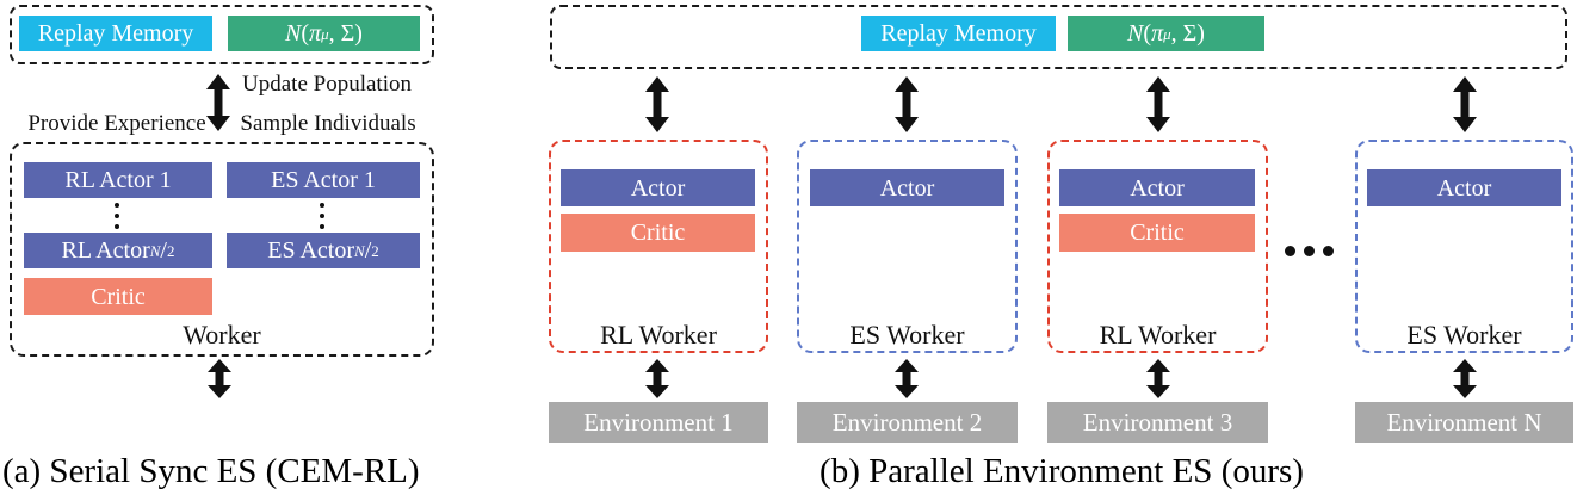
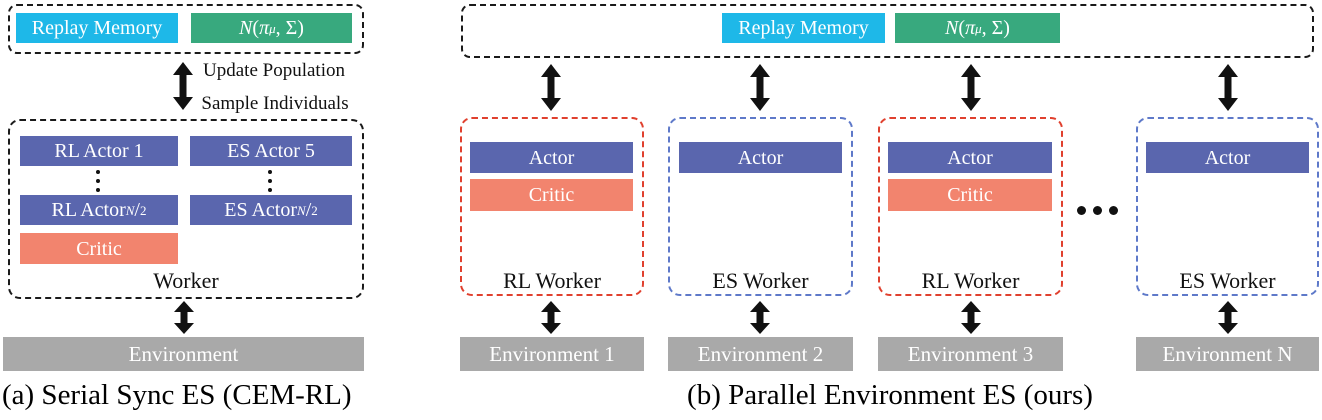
  Replay Memory
  N
  (
  π
  μ
  , Σ)
  Update Population
- Provide Experience
  Sample Individuals
  RL Actor 1
- ES Actor 1
+ ES Actor 5
  RL Actor
  N
  /
  2
  ES Actor
  N
  /
  2
  Critic
  Worker
+ Environment
  (a) Serial Sync ES (CEM-RL)
  Replay Memory
  N
  (
  π
  μ
  , Σ)
  Actor
  Critic
  RL Worker
  Actor
  ES Worker
  Actor
  Critic
  RL Worker
  Actor
  ES Worker
  Environment 1
  Environment 2
  Environment 3
  Environment N
  (b) Parallel Environment ES (ours)
